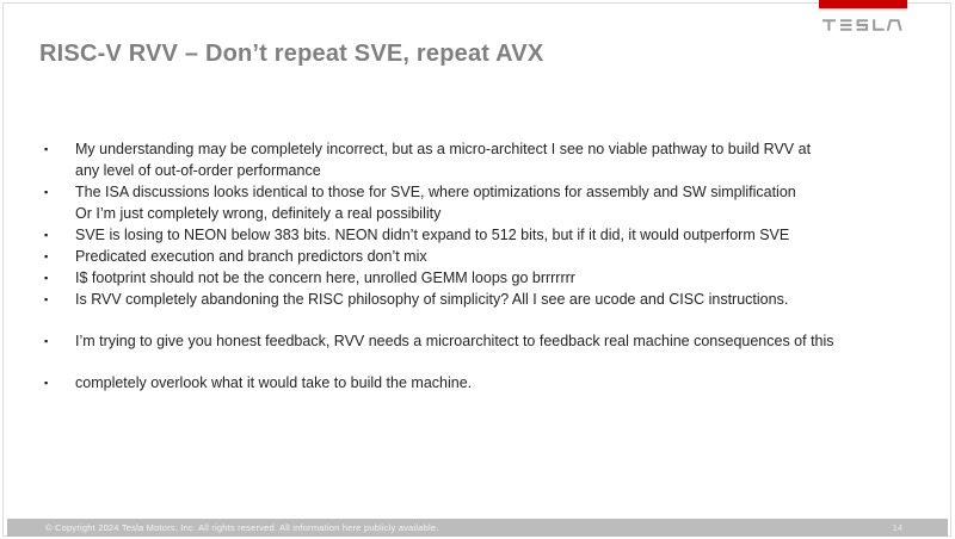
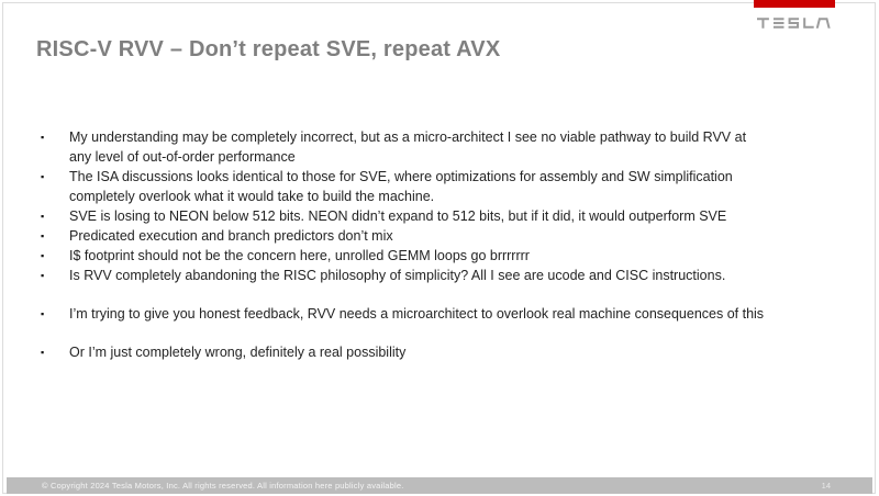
  RISC-V RVV – Don’t repeat SVE, repeat AVX
  ▪
  My understanding may be completely incorrect, but as a micro-architect I see no viable pathway to build RVV at
  any level of out-of-order performance
  ▪
  The ISA discussions looks identical to those for SVE, where optimizations for assembly and SW simplification
- Or I’m just completely wrong, definitely a real possibility
+ completely overlook what it would take to build the machine.
  ▪
- SVE is losing to NEON below 383 bits. NEON didn’t expand to 512 bits, but if it did, it would outperform SVE
+ SVE is losing to NEON below 512 bits. NEON didn’t expand to 512 bits, but if it did, it would outperform SVE
  ▪
  Predicated execution and branch predictors don’t mix
  ▪
  I$ footprint should not be the concern here, unrolled GEMM loops go brrrrrrr
  ▪
  Is RVV completely abandoning the RISC philosophy of simplicity? All I see are ucode and CISC instructions.
  ▪
- I’m trying to give you honest feedback, RVV needs a microarchitect to feedback real machine consequences of this
+ I’m trying to give you honest feedback, RVV needs a microarchitect to overlook real machine consequences of this
  ▪
- completely overlook what it would take to build the machine.
+ Or I’m just completely wrong, definitely a real possibility
  © Copyright 2024 Tesla Motors, Inc. All rights reserved. All information here publicly available.
  14
